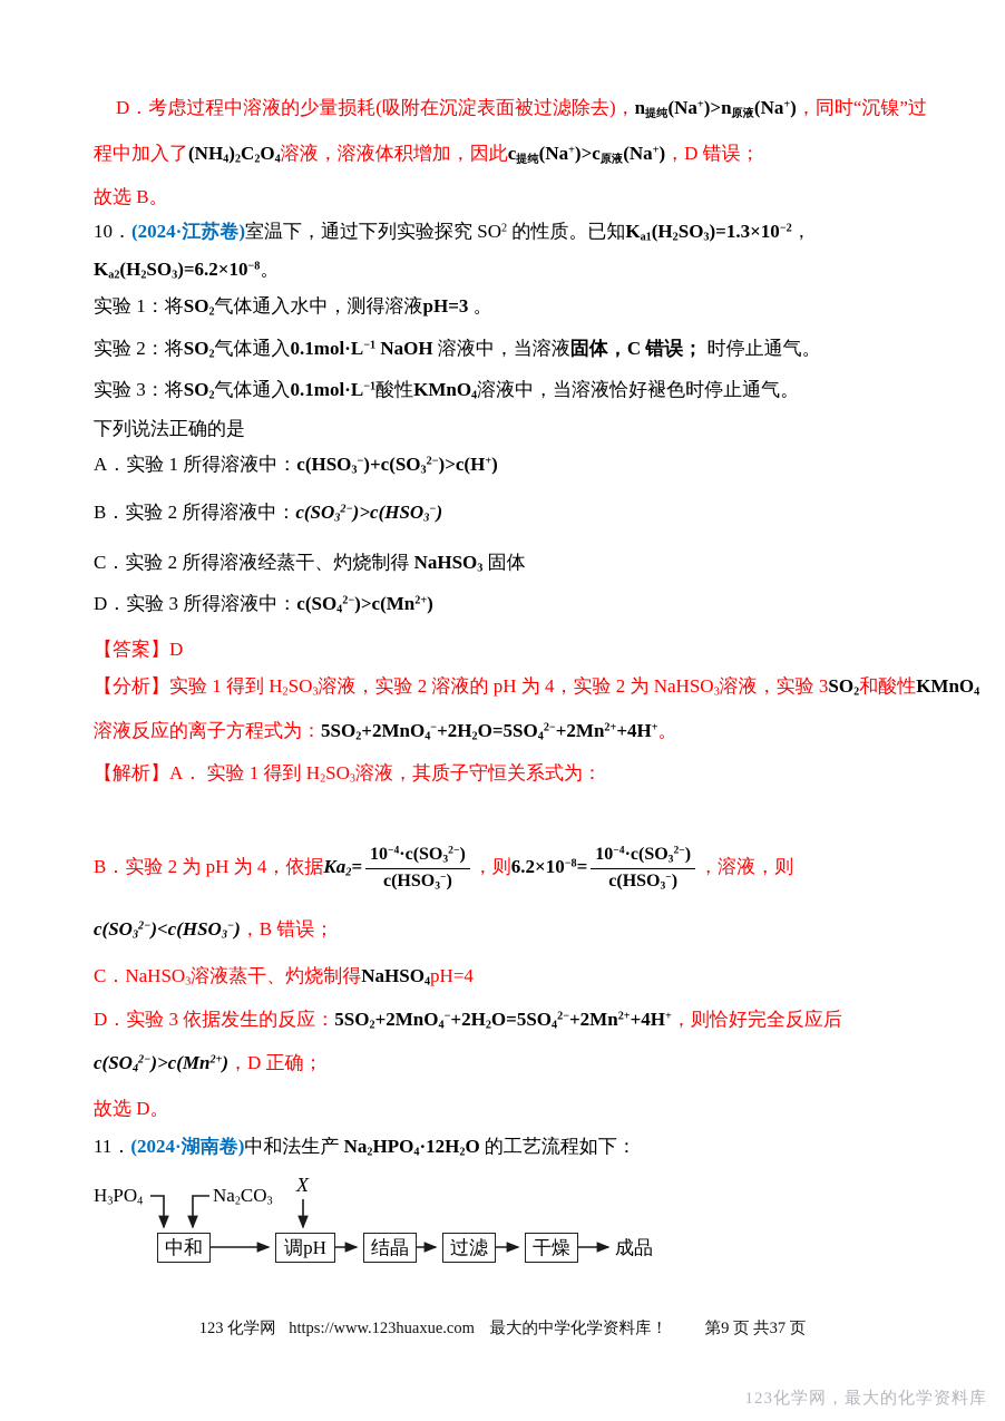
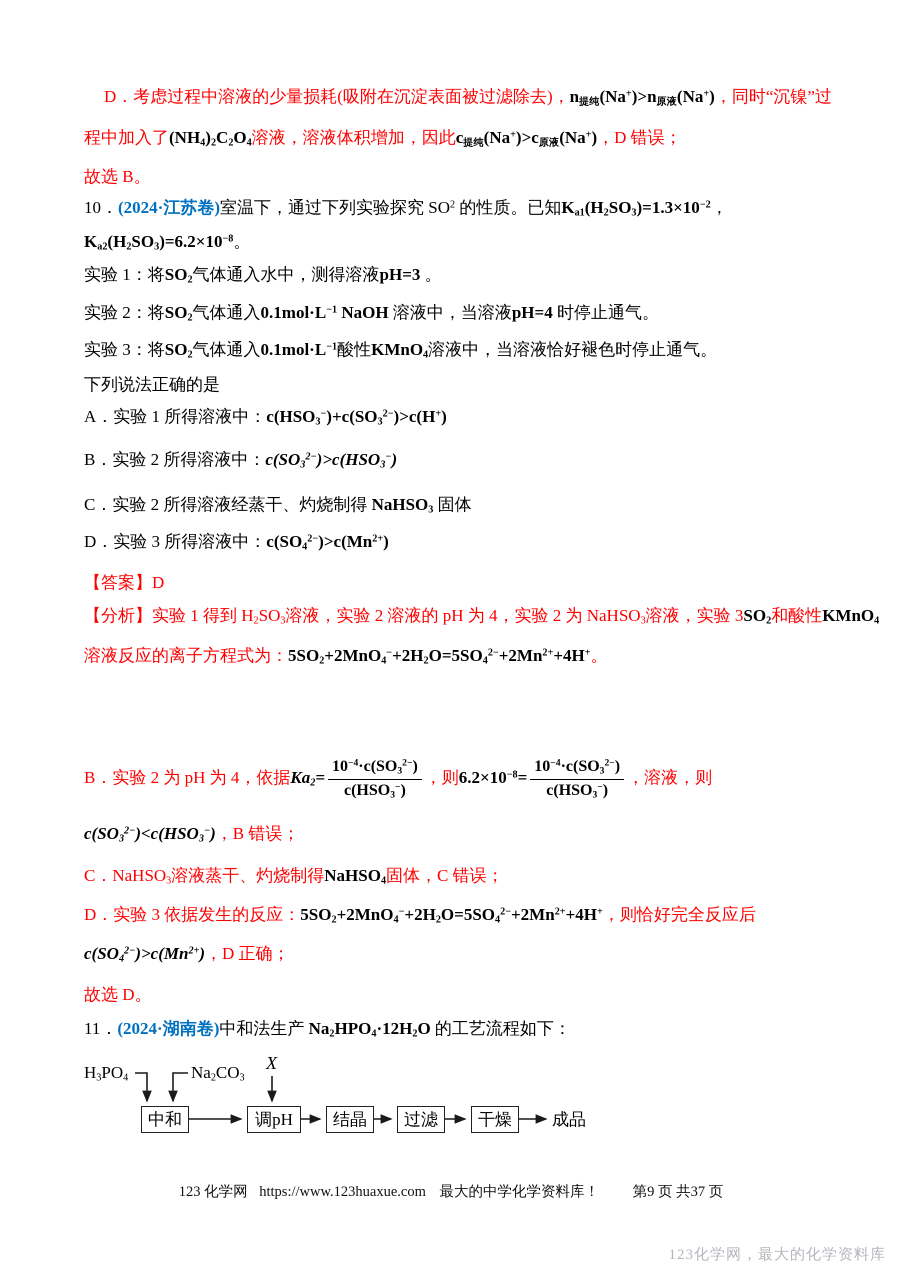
  D．考虑过程中溶液的少量损耗(吸附在沉淀表面被过滤除去)，n提纯(Na+)>n原液(Na+)，同时“沉镍”过
  程中加入了(NH4)2C2O4溶液，溶液体积增加，因此c提纯(Na+)>c原液(Na+)，D 错误；
  故选 B。
  10．(2024·江苏卷)室温下，通过下列实验探究 SO2 的性质。已知Ka1(H2SO3)=1.3×10−2，
  Ka2(H2SO3)=6.2×10−8。
  实验 1：将SO2气体通入水中，测得溶液pH=3 。
- 实验 2：将SO2气体通入0.1mol·L−1 NaOH 溶液中，当溶液固体，C 错误； 时停止通气。
+ 实验 2：将SO2气体通入0.1mol·L−1 NaOH 溶液中，当溶液pH=4 时停止通气。
  实验 3：将SO2气体通入0.1mol·L−1酸性KMnO4溶液中，当溶液恰好褪色时停止通气。
  下列说法正确的是
  A．实验 1 所得溶液中：c(HSO3−)+c(SO32−)>c(H+)
  B．实验 2 所得溶液中：c(SO32−)>c(HSO3−)
  C．实验 2 所得溶液经蒸干、灼烧制得 NaHSO3 固体
  D．实验 3 所得溶液中：c(SO42−)>c(Mn2+)
  【答案】D
  【分析】实验 1 得到 H2SO3溶液，实验 2 溶液的 pH 为 4，实验 2 为 NaHSO3溶液，实验 3SO2和酸性KMnO4
  溶液反应的离子方程式为：5SO2+2MnO4−+2H2O=5SO42−+2Mn2++4H+。
- 【解析】A． 实验 1 得到 H2SO3溶液，其质子守恒关系式为：
  B．实验 2 为 pH 为 4，依据Ka2=
  10−4·c(SO32−)
  c(HSO3−)
  ，则6.2×10−8=
  10−4·c(SO32−)
  c(HSO3−)
  ，溶液，则
  c(SO32−)<c(HSO3−)，B 错误；
- C．NaHSO3溶液蒸干、灼烧制得NaHSO4pH=4
+ C．NaHSO3溶液蒸干、灼烧制得NaHSO4固体，C 错误；
  D．实验 3 依据发生的反应：5SO2+2MnO4−+2H2O=5SO42−+2Mn2++4H+，则恰好完全反应后
  c(SO42−)>c(Mn2+)，D 正确；
  故选 D。
  11．(2024·湖南卷)中和法生产 Na2HPO4·12H2O 的工艺流程如下：
  H3PO4
  Na2CO3
  X
  中和
  调pH
  结晶
  过滤
  干燥
  成品
  123 化学网 https://www.123huaxue.com 最大的中学化学资料库！ 第9 页 共37 页
  123化学网，最大的化学资料库
